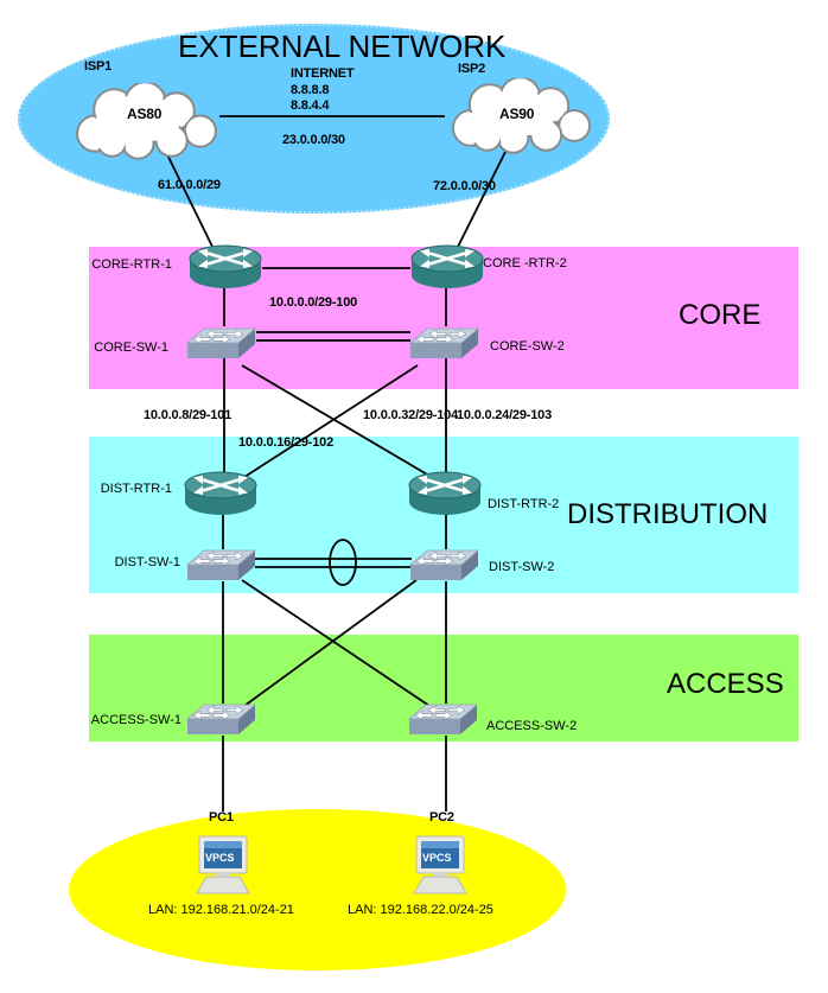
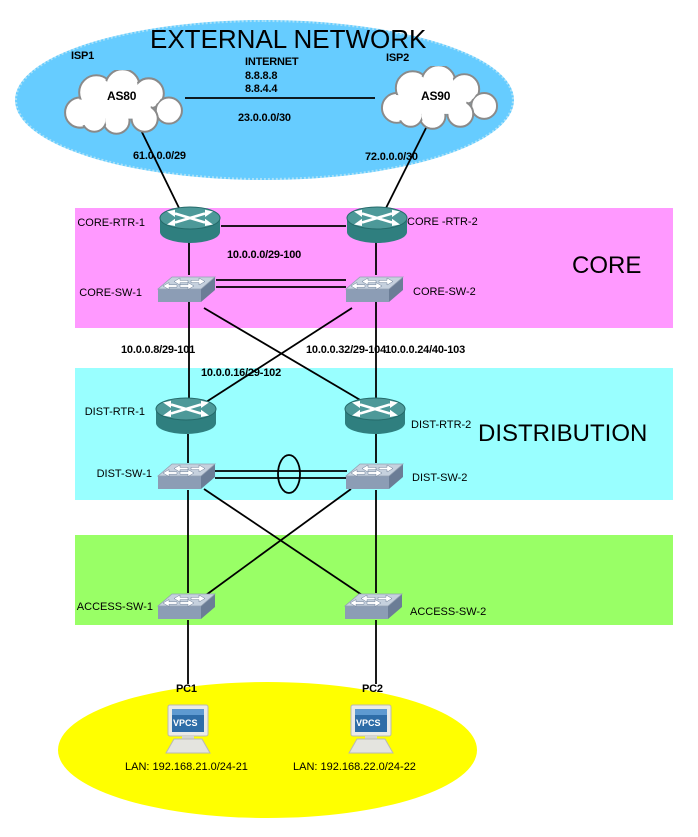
  VPCS
  VPCS
  EXTERNAL NETWORK
  CORE
  DISTRIBUTION
- ACCESS
  ISP1
  ISP2
  AS80
  AS90
  INTERNET
  8.8.8.8
  8.8.4.4
  23.0.0.0/30
  61.0.0.0/29
  72.0.0.0/30
  CORE-RTR-1
  CORE -RTR-2
  CORE-SW-1
  CORE-SW-2
  DIST-RTR-1
  DIST-RTR-2
  DIST-SW-1
  DIST-SW-2
  ACCESS-SW-1
  ACCESS-SW-2
  10.0.0.0/29-100
  10.0.0.8/29-101
  10.0.0.32/29-104
- 10.0.0.24/29-103
+ 10.0.0.24/40-103
  10.0.0.16/29-102
  PC1
  PC2
  LAN: 192.168.21.0/24-21
- LAN: 192.168.22.0/24-25
+ LAN: 192.168.22.0/24-22
